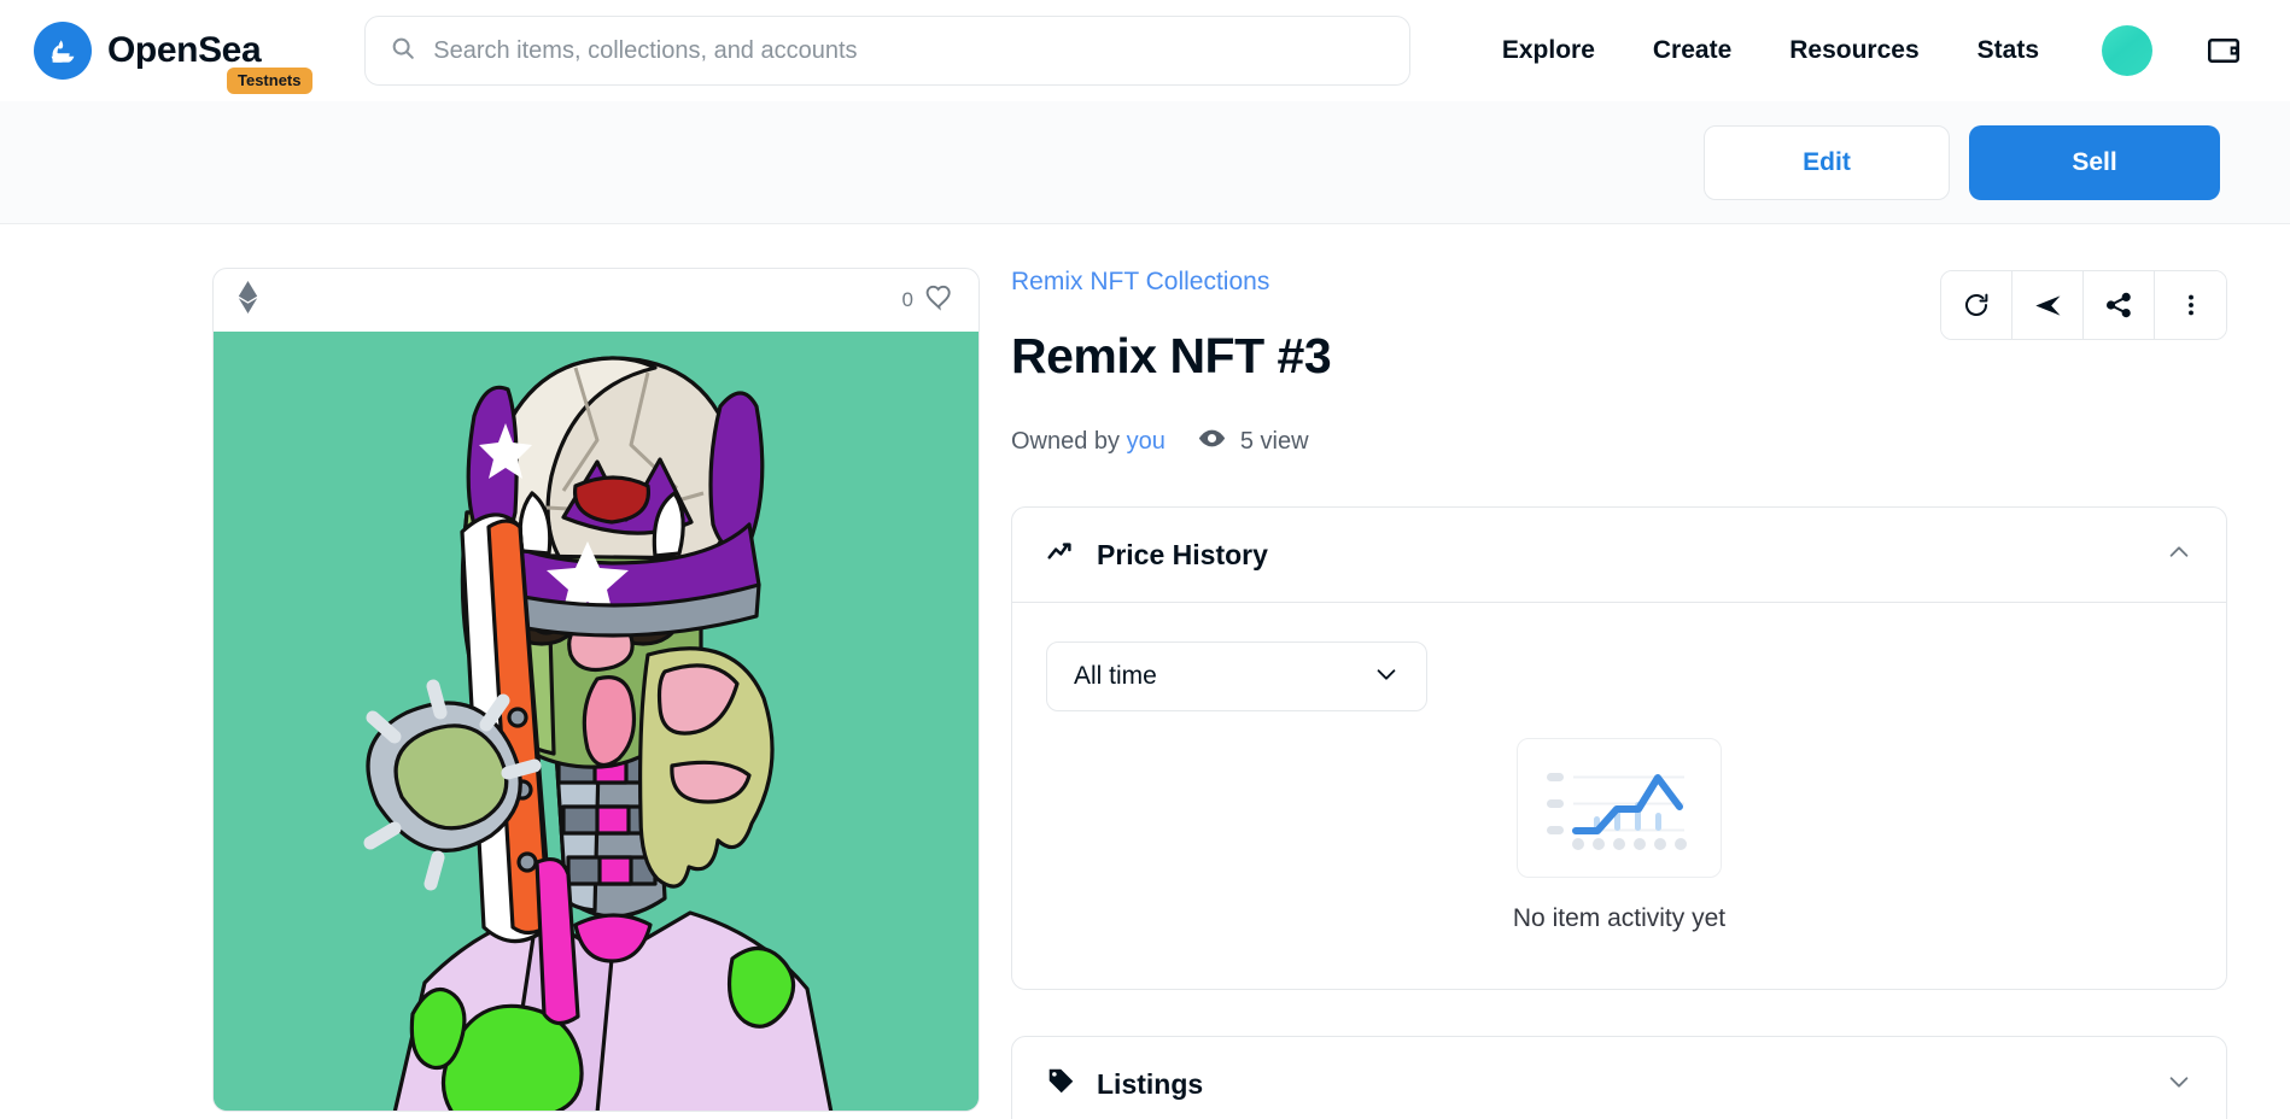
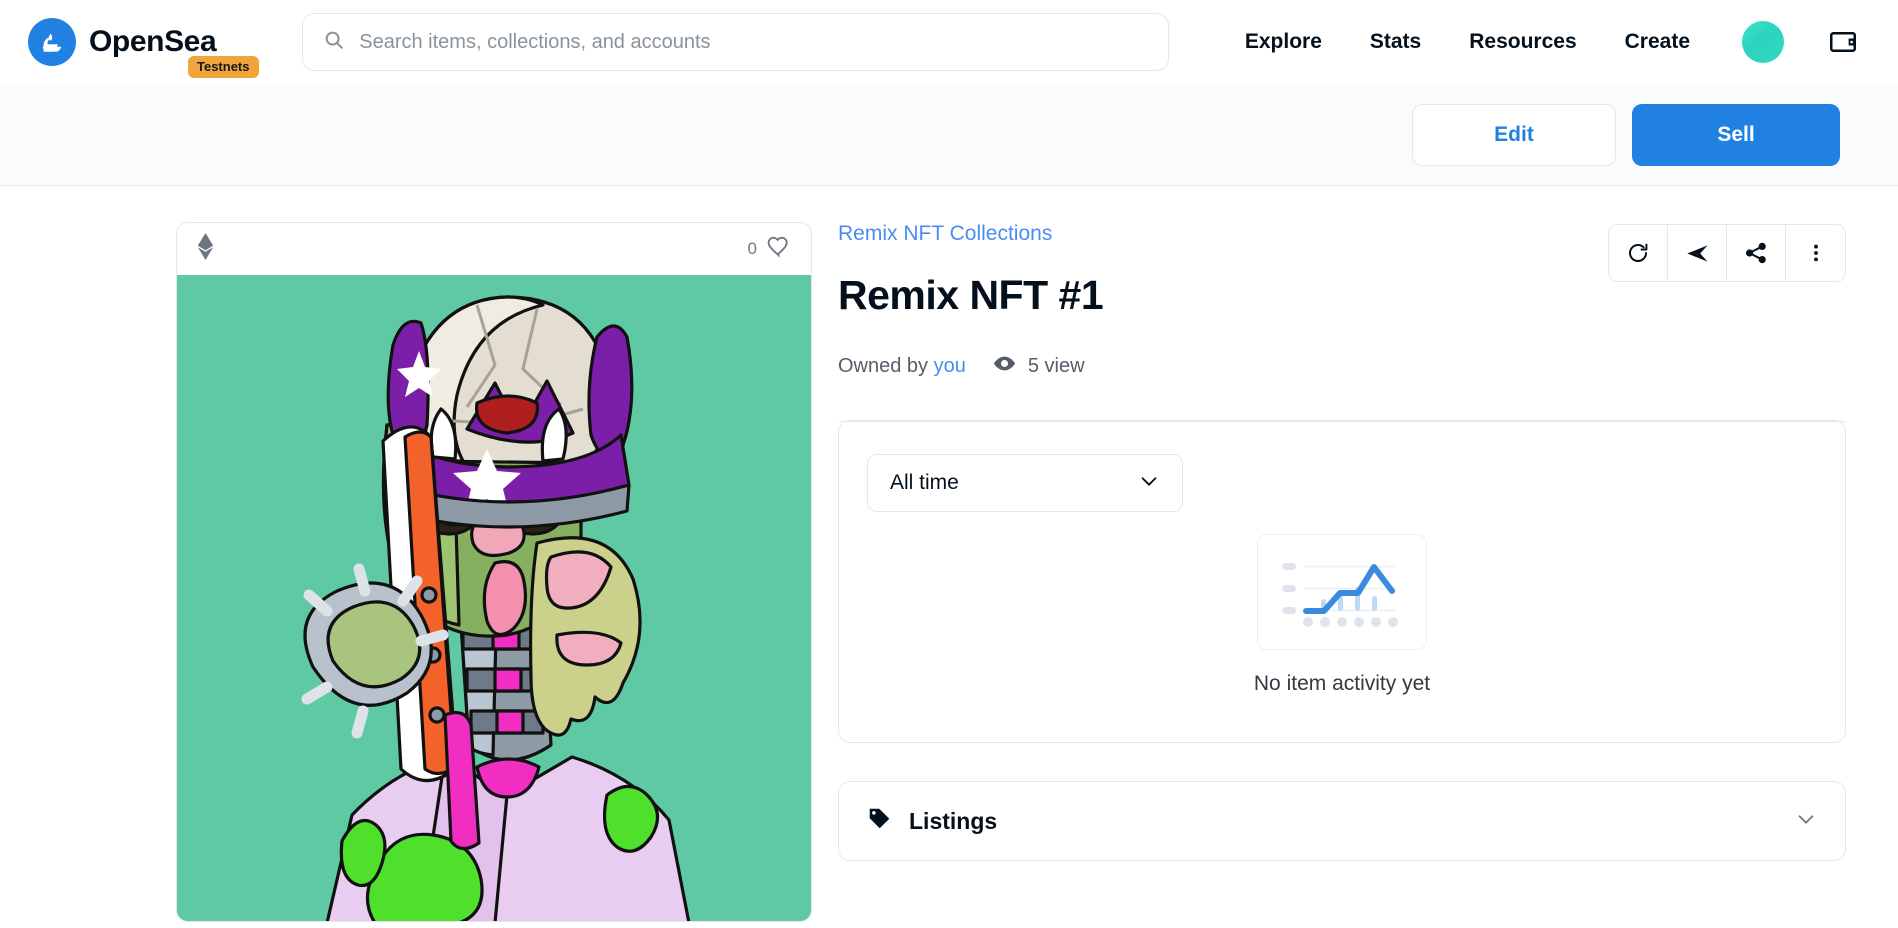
  OpenSea
  Testnets
  Search items, collections, and accounts
  Explore
- Create
+ Stats
  Resources
- Stats
+ Create
  Edit
  Sell
  0
  Remix NFT Collections
- Remix NFT #3
+ Remix NFT #1
  Owned by you
  5 view
- Price History
  All time
  No item activity yet
  Listings
